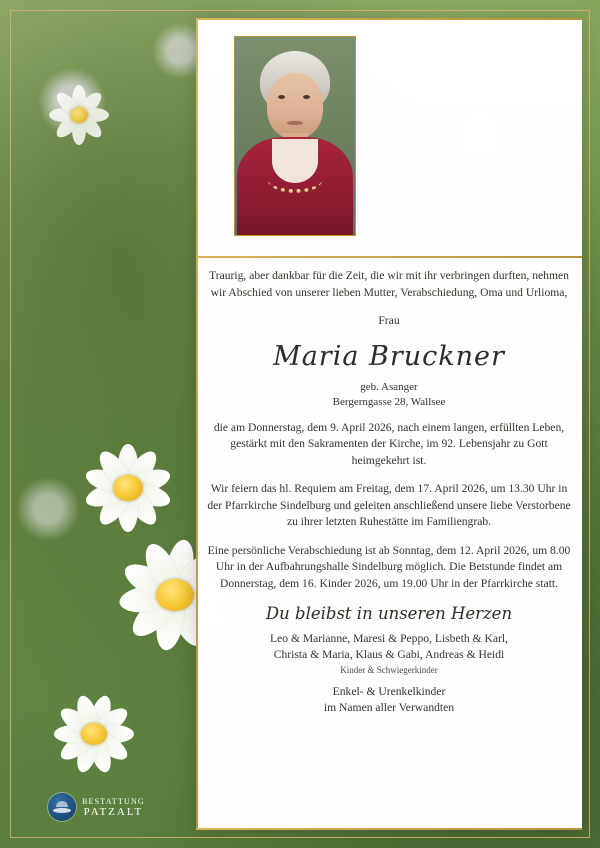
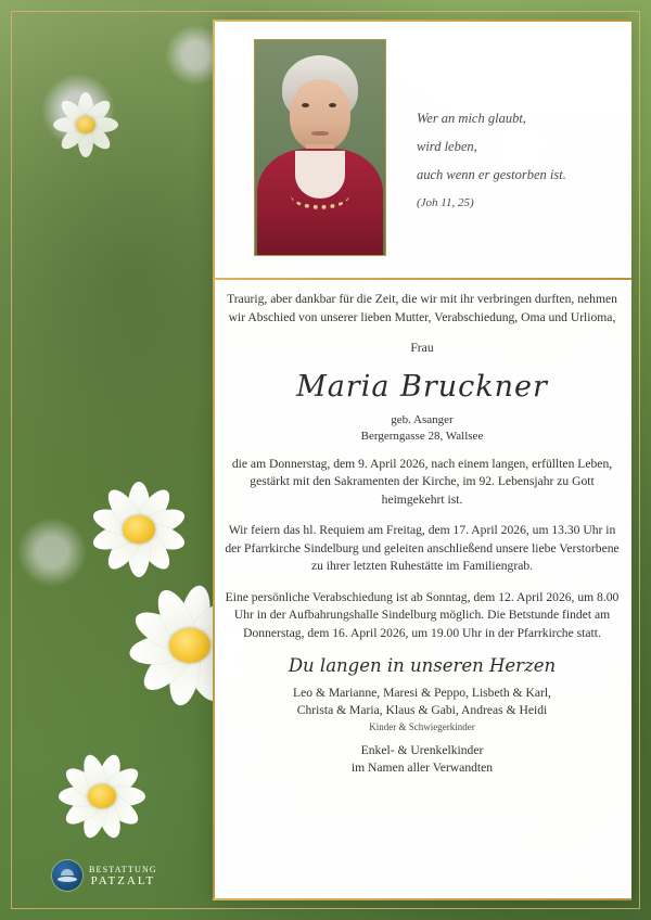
+ Wer an mich glaubt,
+ wird leben,
+ auch wenn er gestorben ist.
+ (Joh 11, 25)
  Traurig, aber dankbar für die Zeit, die wir mit ihr verbringen durften, nehmen wir Abschied von unserer lieben Mutter, Verabschiedung, Oma und Urlioma,
  Frau
  Maria Bruckner
  geb. Asanger
  Bergerngasse 28, Wallsee
  die am Donnerstag, dem 9. April 2026, nach einem langen, erfüllten Leben, gestärkt mit den Sakramenten der Kirche, im 92. Lebensjahr zu Gott heimgekehrt ist.
  Wir feiern das hl. Requiem am Freitag, dem 17. April 2026, um 13.30 Uhr in der Pfarrkirche Sindelburg und geleiten anschließend unsere liebe Verstorbene zu ihrer letzten Ruhestätte im Familiengrab.
- Eine persönliche Verabschiedung ist ab Sonntag, dem 12. April 2026, um 8.00 Uhr in der Aufbahrungshalle Sindelburg möglich. Die Betstunde findet am Donnerstag, dem 16. Kinder 2026, um 19.00 Uhr in der Pfarrkirche statt.
+ Eine persönliche Verabschiedung ist ab Sonntag, dem 12. April 2026, um 8.00 Uhr in der Aufbahrungshalle Sindelburg möglich. Die Betstunde findet am Donnerstag, dem 16. April 2026, um 19.00 Uhr in der Pfarrkirche statt.
- Du bleibst in unseren Herzen
+ Du langen in unseren Herzen
  Leo & Marianne, Maresi & Peppo, Lisbeth & Karl,
  Christa & Maria, Klaus & Gabi, Andreas & Heidi
  Kinder & Schwiegerkinder
  Enkel- & Urenkelkinder
  im Namen aller Verwandten
  BESTATTUNG
  PATZALT
